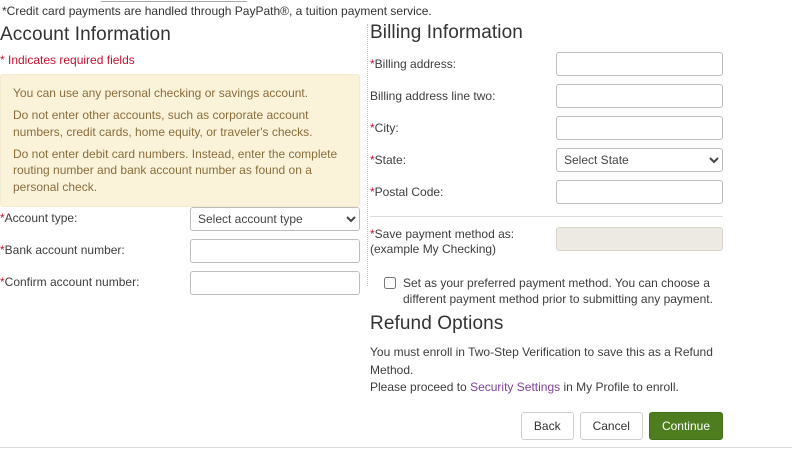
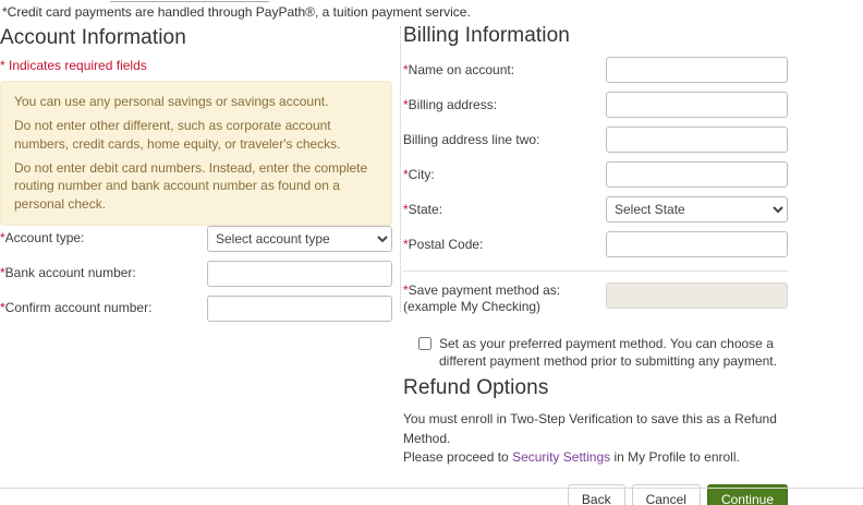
  *Credit card payments are handled through PayPath®, a tuition payment service.
  Account Information
  * Indicates required fields
- You can use any personal checking or savings account.
+ You can use any personal savings or savings account.
- Do not enter other accounts, such as corporate account numbers, credit cards, home equity, or traveler's checks.
+ Do not enter other different, such as corporate account numbers, credit cards, home equity, or traveler's checks.
  Do not enter debit card numbers. Instead, enter the complete routing number and bank account number as found on a personal check.
  *Account type:
  Select account type
  *Bank account number:
  *Confirm account number:
  Billing Information
+ *Name on account:
  *Billing address:
  Billing address line two:
  *City:
  *State:
  Select State
  *Postal Code:
  *Save payment method as:
  (example My Checking)
  Set as your preferred payment method. You can choose a different payment method prior to submitting any payment.
  Refund Options
  You must enroll in Two-Step Verification to save this as a Refund Method.
  Please proceed to Security Settings in My Profile to enroll.
  Back
  Cancel
  Continue
